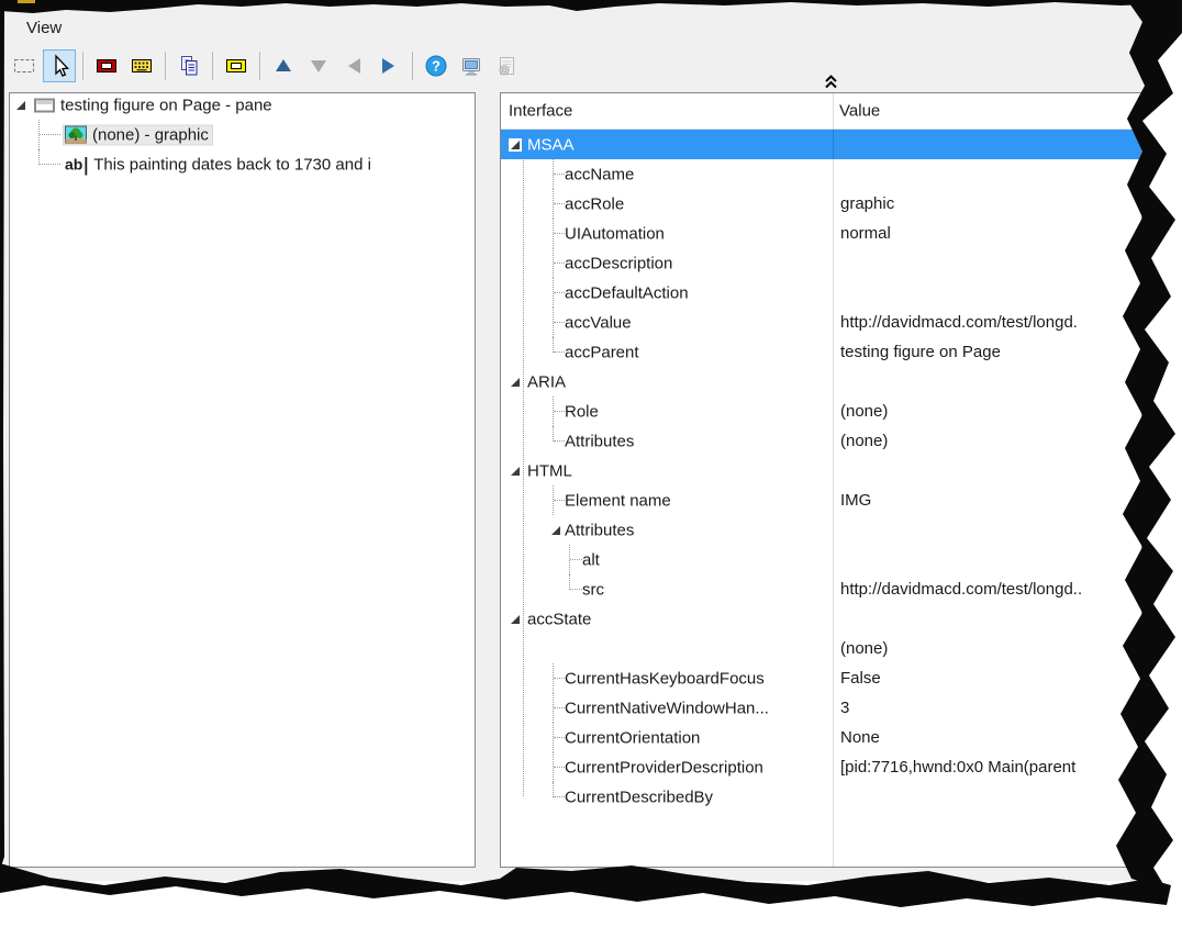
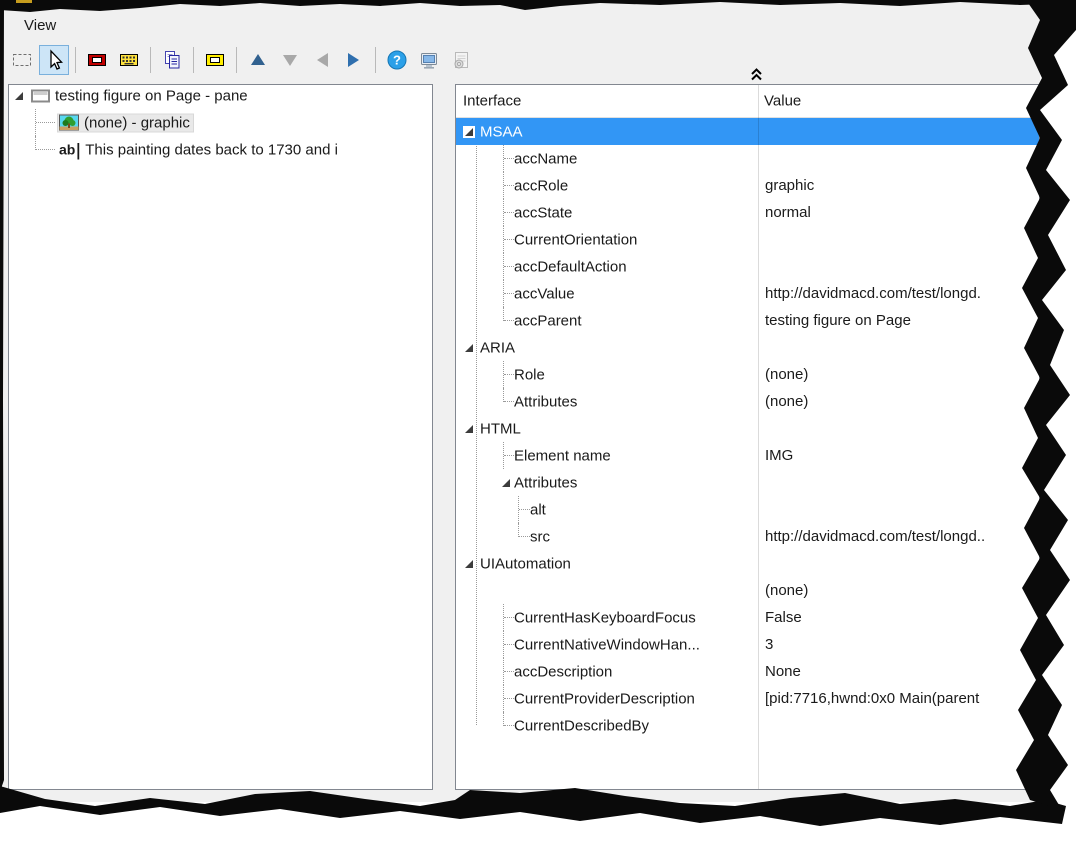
  View
  ?
  testing figure on Page - pane
  (none) - graphic
  ab|
  This painting dates back to 1730 and i
  Interface
  Value
  MSAA
  accName
  accRole
  graphic
- UIAutomation
+ accState
  normal
- accDescription
+ CurrentOrientation
  accDefaultAction
  accValue
  http://davidmacd.com/test/longd.
  accParent
  testing figure on Page
  ARIA
  Role
  (none)
  Attributes
  (none)
  HTML
  Element name
  IMG
  Attributes
  alt
  src
  http://davidmacd.com/test/longd..
- accState
+ UIAutomation
  (none)
  CurrentHasKeyboardFocus
  False
  CurrentNativeWindowHan...
  3
- CurrentOrientation
+ accDescription
  None
  CurrentProviderDescription
  [pid:7716,hwnd:0x0 Main(parent
  CurrentDescribedBy
